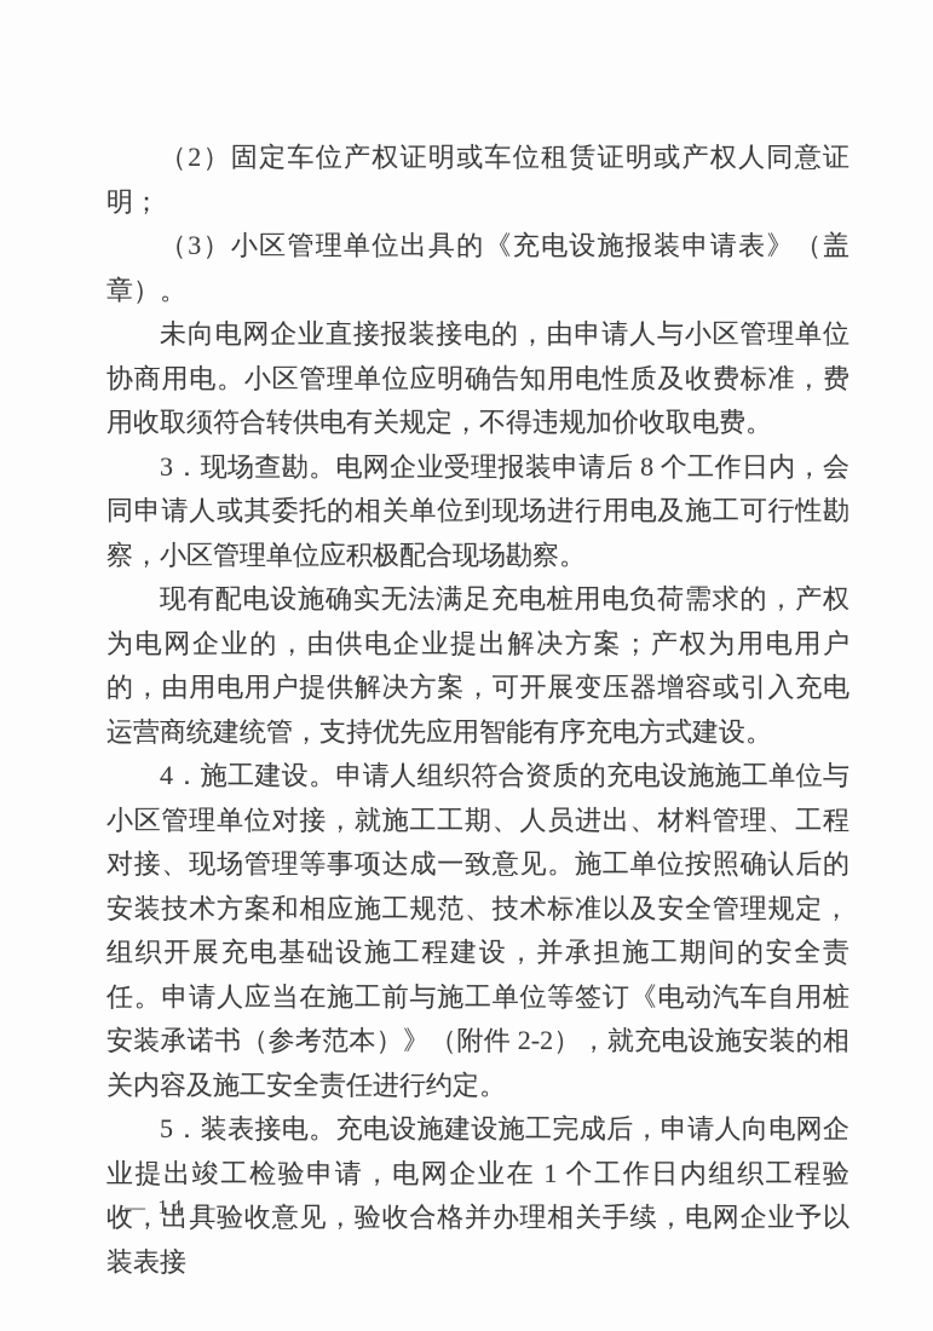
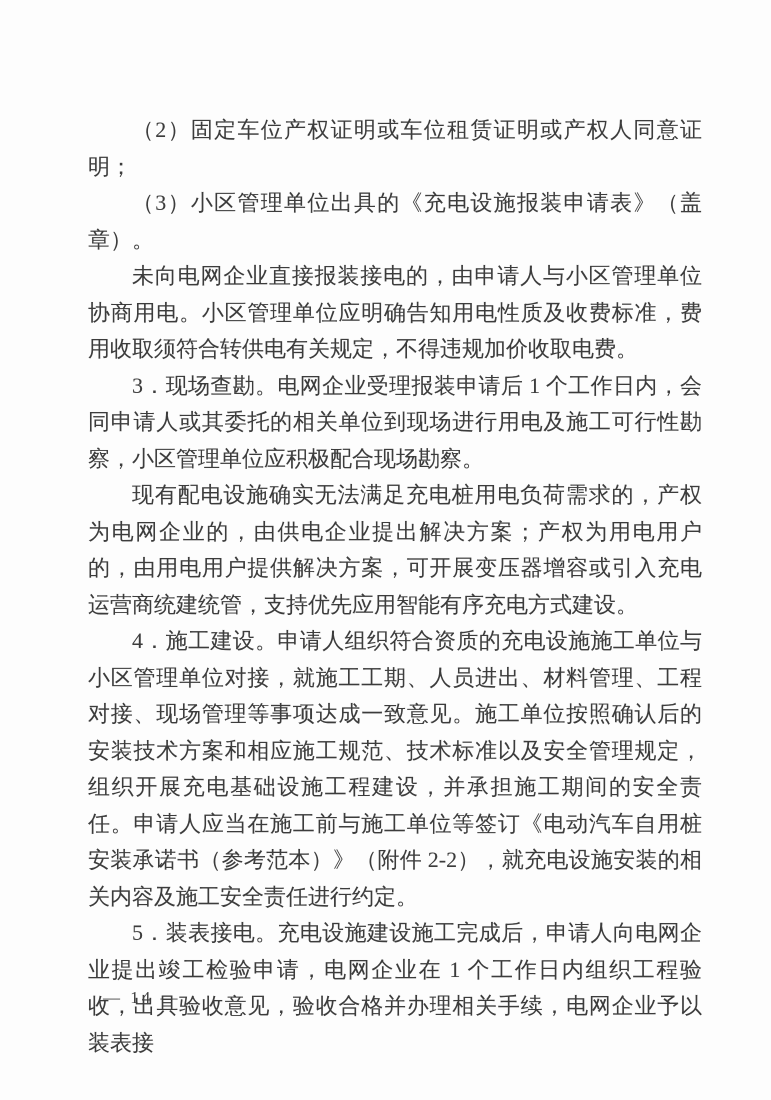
  （2）固定车位产权证明或车位租赁证明或产权人同意证明；
  （3）小区管理单位出具的《充电设施报装申请表》（盖章）。
  未向电网企业直接报装接电的，由申请人与小区管理单位协商用电。小区管理单位应明确告知用电性质及收费标准，费用收取须符合转供电有关规定，不得违规加价收取电费。
- 3．现场查勘。电网企业受理报装申请后 8 个工作日内，会同申请人或其委托的相关单位到现场进行用电及施工可行性勘察，小区管理单位应积极配合现场勘察。
+ 3．现场查勘。电网企业受理报装申请后 1 个工作日内，会同申请人或其委托的相关单位到现场进行用电及施工可行性勘察，小区管理单位应积极配合现场勘察。
  现有配电设施确实无法满足充电桩用电负荷需求的，产权为电网企业的，由供电企业提出解决方案；产权为用电用户的，由用电用户提供解决方案，可开展变压器增容或引入充电运营商统建统管，支持优先应用智能有序充电方式建设。
  4．施工建设。申请人组织符合资质的充电设施施工单位与小区管理单位对接，就施工工期、人员进出、材料管理、工程对接、现场管理等事项达成一致意见。施工单位按照确认后的安装技术方案和相应施工规范、技术标准以及安全管理规定，组织开展充电基础设施工程建设，并承担施工期间的安全责任。申请人应当在施工前与施工单位等签订《电动汽车自用桩安装承诺书（参考范本）》（附件 2-2），就充电设施安装的相关内容及施工安全责任进行约定。
  5．装表接电。充电设施建设施工完成后，申请人向电网企业提出竣工检验申请，电网企业在 1 个工作日内组织工程验收，出具验收意见，验收合格并办理相关手续，电网企业予以装表接
  — 14 —
